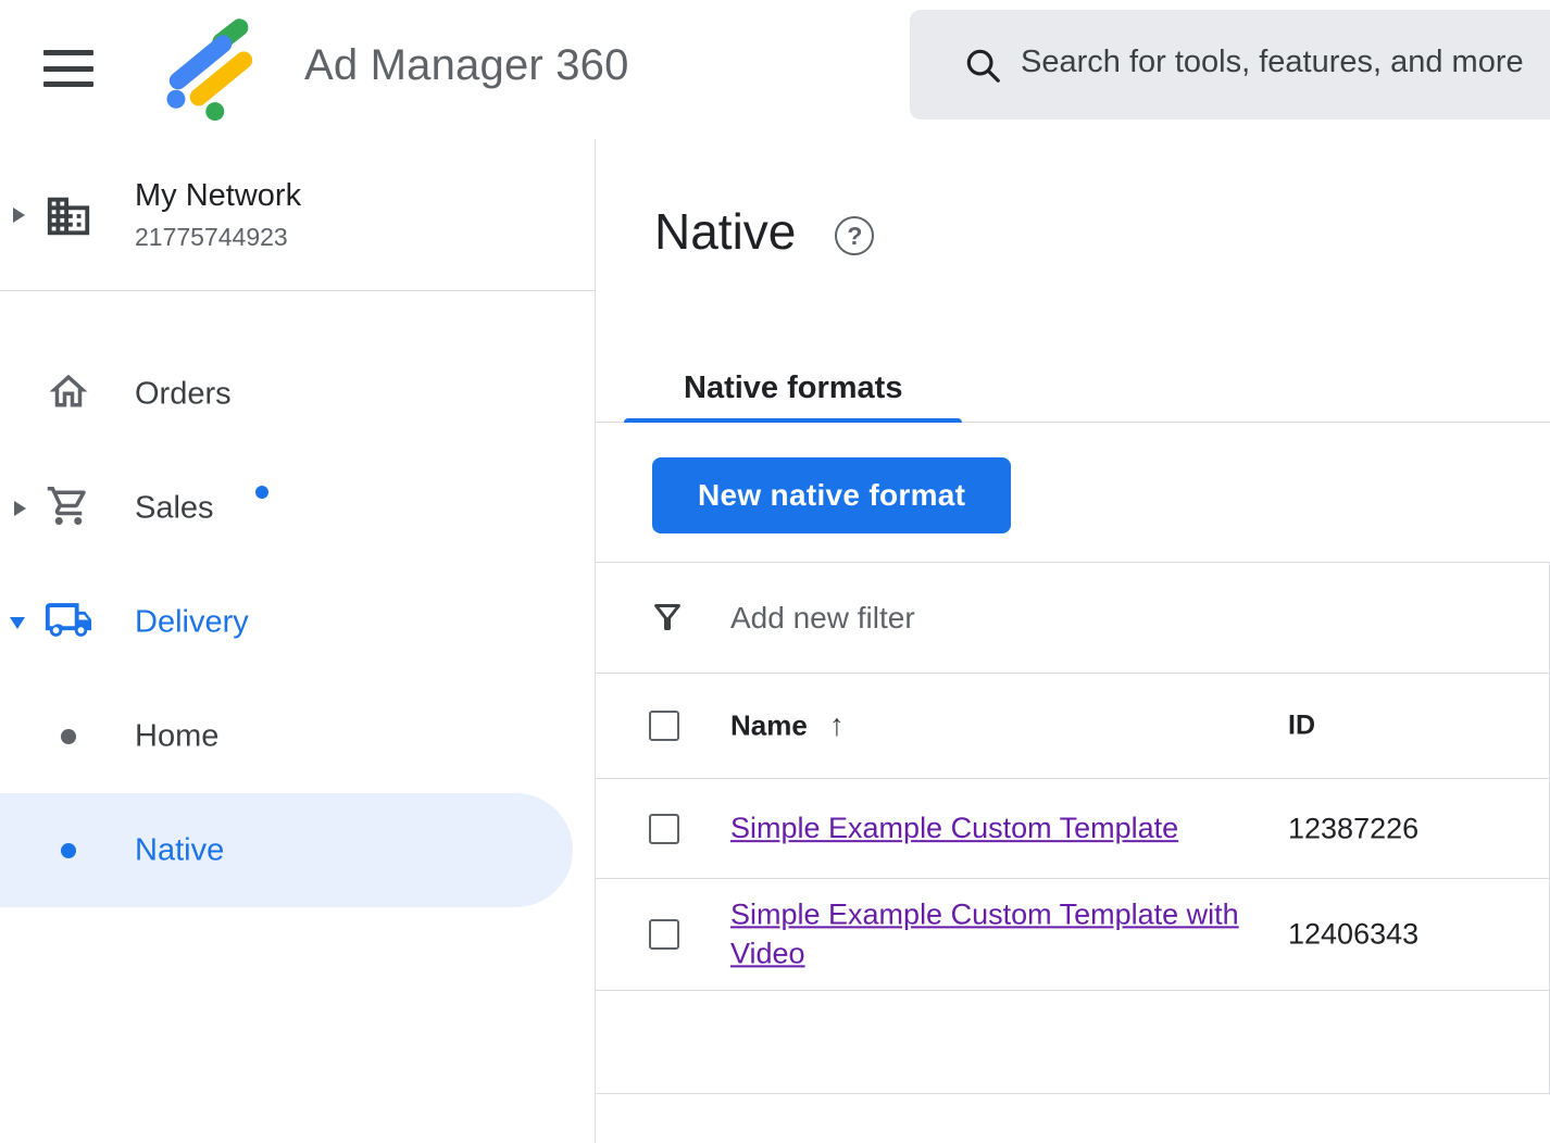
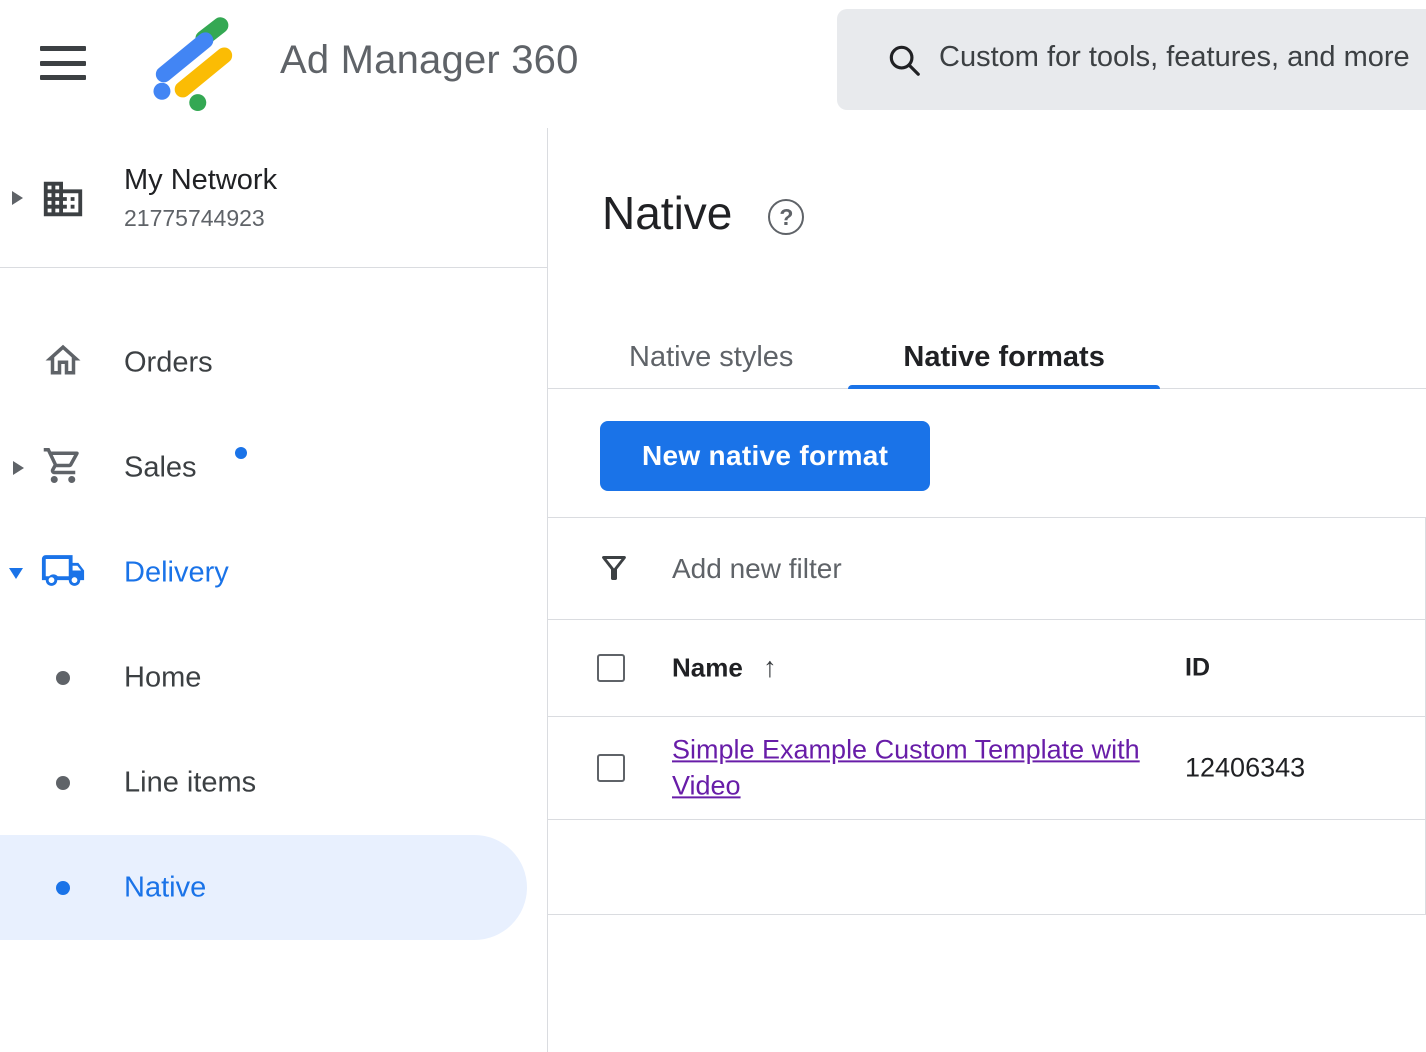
  Ad Manager 360
- Search for tools, features, and more
+ Custom for tools, features, and more
  My Network
  21775744923
  Orders
  Sales
  Delivery
  Home
+ Line items
  Native
  Native
  ?
+ Native styles
  Native formats
  New native format
  Add new filter
  Name ↑
  ID
- Simple Example Custom Template
- 12387226
  Simple Example Custom Template with Video
  12406343
